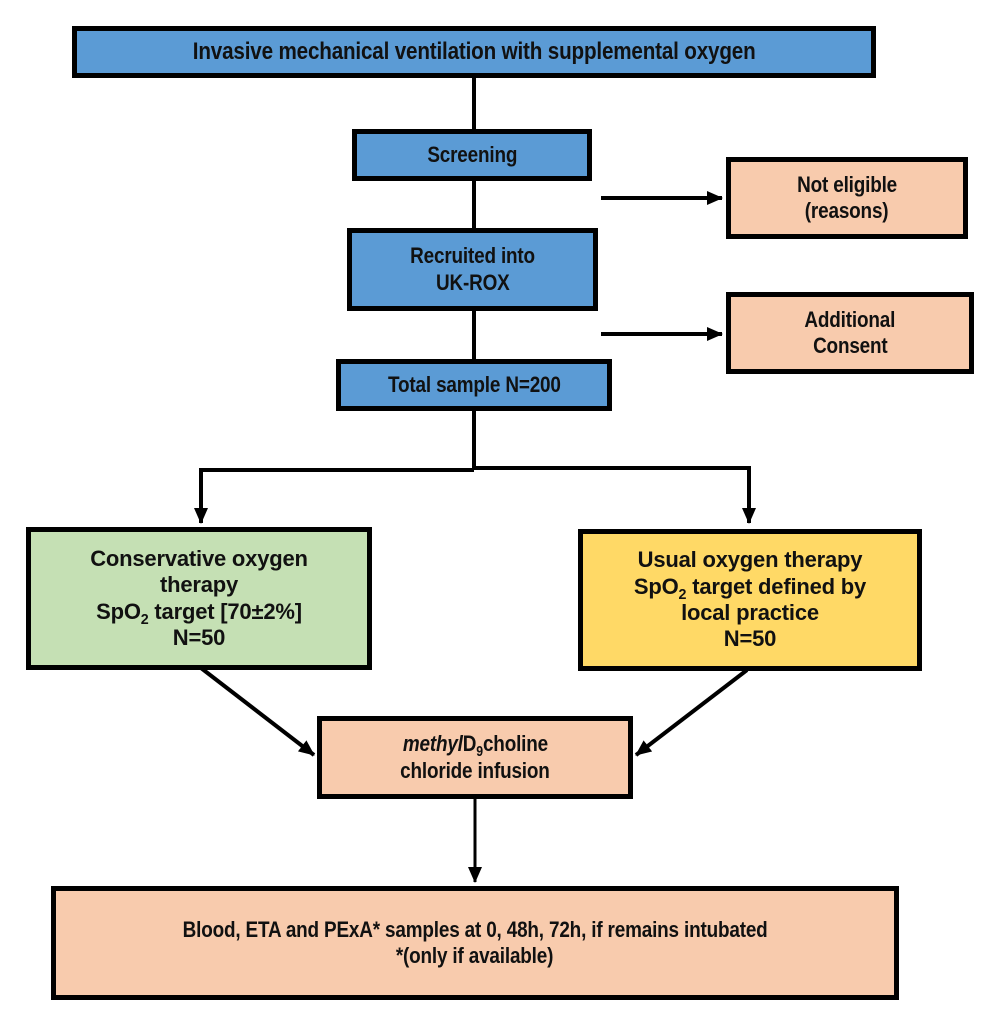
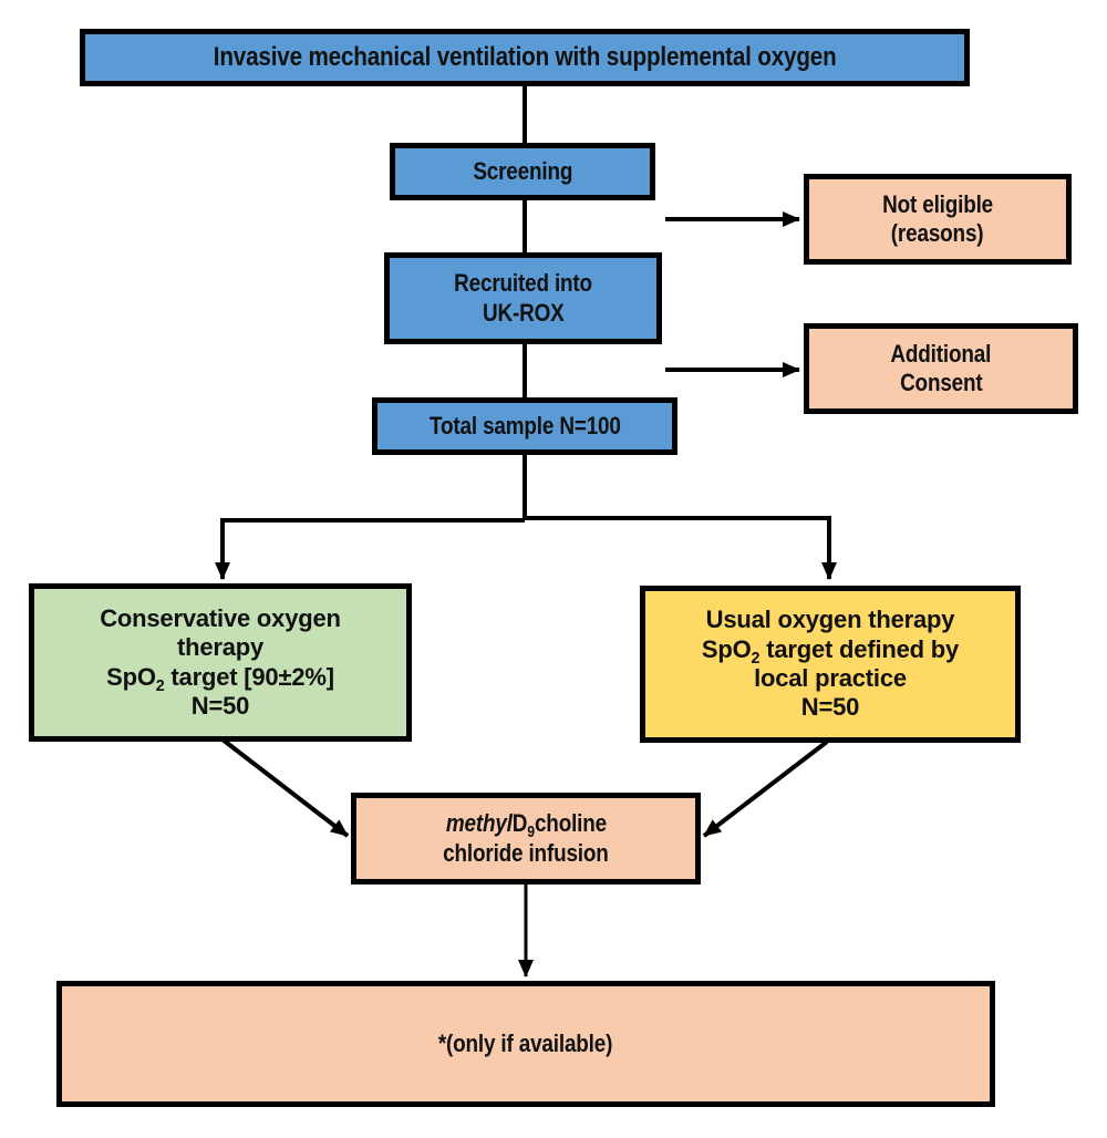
  Invasive mechanical ventilation with supplemental oxygen
  Screening
  Not eligible
  (reasons)
  Recruited into
  UK-ROX
  Additional
  Consent
- Total sample N=200
+ Total sample N=100
  Conservative oxygen
  therapy
- SpO2 target [70±2%]
+ SpO2 target [90±2%]
  N=50
  Usual oxygen therapy
  SpO2 target defined by
  local practice
  N=50
  methylD9choline
  chloride infusion
- Blood, ETA and PExA* samples at 0, 48h, 72h, if remains intubated
  *(only if available)
